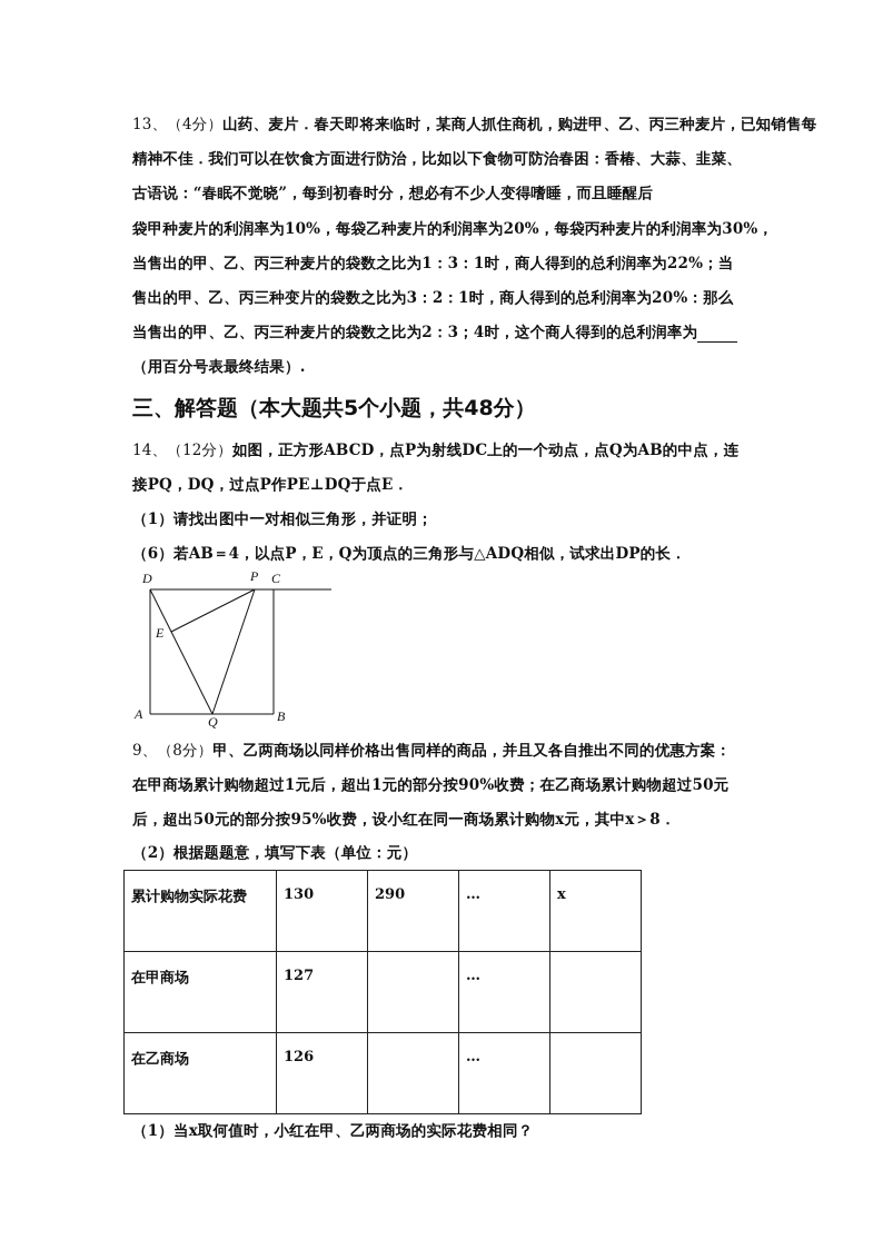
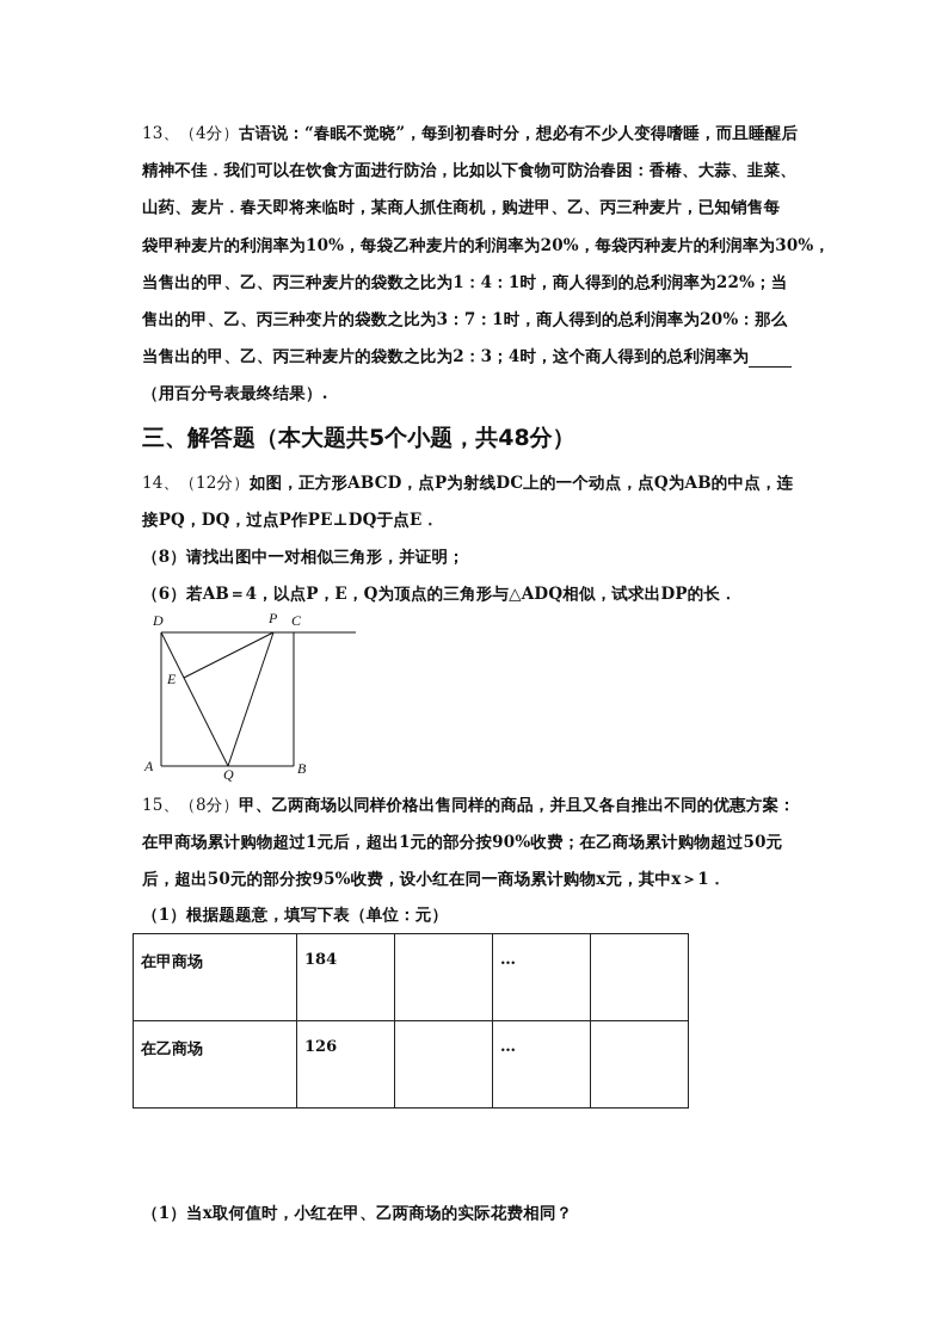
- 13、（4分）山药、麦片．春天即将来临时，某商人抓住商机，购进甲、乙、丙三种麦片，已知销售每
+ 13、（4分）古语说：“春眠不觉晓”，每到初春时分，想必有不少人变得嗜睡，而且睡醒后
  精神不佳．我们可以在饮食方面进行防治，比如以下食物可防治春困：香椿、大蒜、韭菜、
- 古语说：“春眠不觉晓”，每到初春时分，想必有不少人变得嗜睡，而且睡醒后
+ 山药、麦片．春天即将来临时，某商人抓住商机，购进甲、乙、丙三种麦片，已知销售每
  袋甲种麦片的利润率为10%，每袋乙种麦片的利润率为20%，每袋丙种麦片的利润率为30%，
- 当售出的甲、乙、丙三种麦片的袋数之比为1：3：1时，商人得到的总利润率为22%；当
+ 当售出的甲、乙、丙三种麦片的袋数之比为1：4：1时，商人得到的总利润率为22%；当
- 售出的甲、乙、丙三种变片的袋数之比为3：2：1时，商人得到的总利润率为20%：那么
+ 售出的甲、乙、丙三种变片的袋数之比为3：7：1时，商人得到的总利润率为20%：那么
  当售出的甲、乙、丙三种麦片的袋数之比为2：3；4时，这个商人得到的总利润率为
  （用百分号表最终结果）.
  三、解答题（本大题共5个小题，共48分）
  14、（12分）如图，正方形ABCD，点P为射线DC上的一个动点，点Q为AB的中点，连
  接PQ，DQ，过点P作PE⊥DQ于点E．
- （1）请找出图中一对相似三角形，并证明；
+ （8）请找出图中一对相似三角形，并证明；
  （6）若AB＝4，以点P，E，Q为顶点的三角形与△ADQ相似，试求出DP的长．
  D
  P
  C
  E
  A
  Q
  B
- 9、（8分）甲、乙两商场以同样价格出售同样的商品，并且又各自推出不同的优惠方案：
+ 15、（8分）甲、乙两商场以同样价格出售同样的商品，并且又各自推出不同的优惠方案：
  在甲商场累计购物超过1元后，超出1元的部分按90%收费；在乙商场累计购物超过50元
- 后，超出50元的部分按95%收费，设小红在同一商场累计购物x元，其中x＞8．
+ 后，超出50元的部分按95%收费，设小红在同一商场累计购物x元，其中x＞1．
- （2）根据题题意，填写下表（单位：元）
+ （1）根据题题意，填写下表（单位：元）
- 累计购物实际花费	130	290	…	x
- 在甲商场	127		…
+ 在甲商场	184		…
  在乙商场	126		…
  （1）当x取何值时，小红在甲、乙两商场的实际花费相同？
